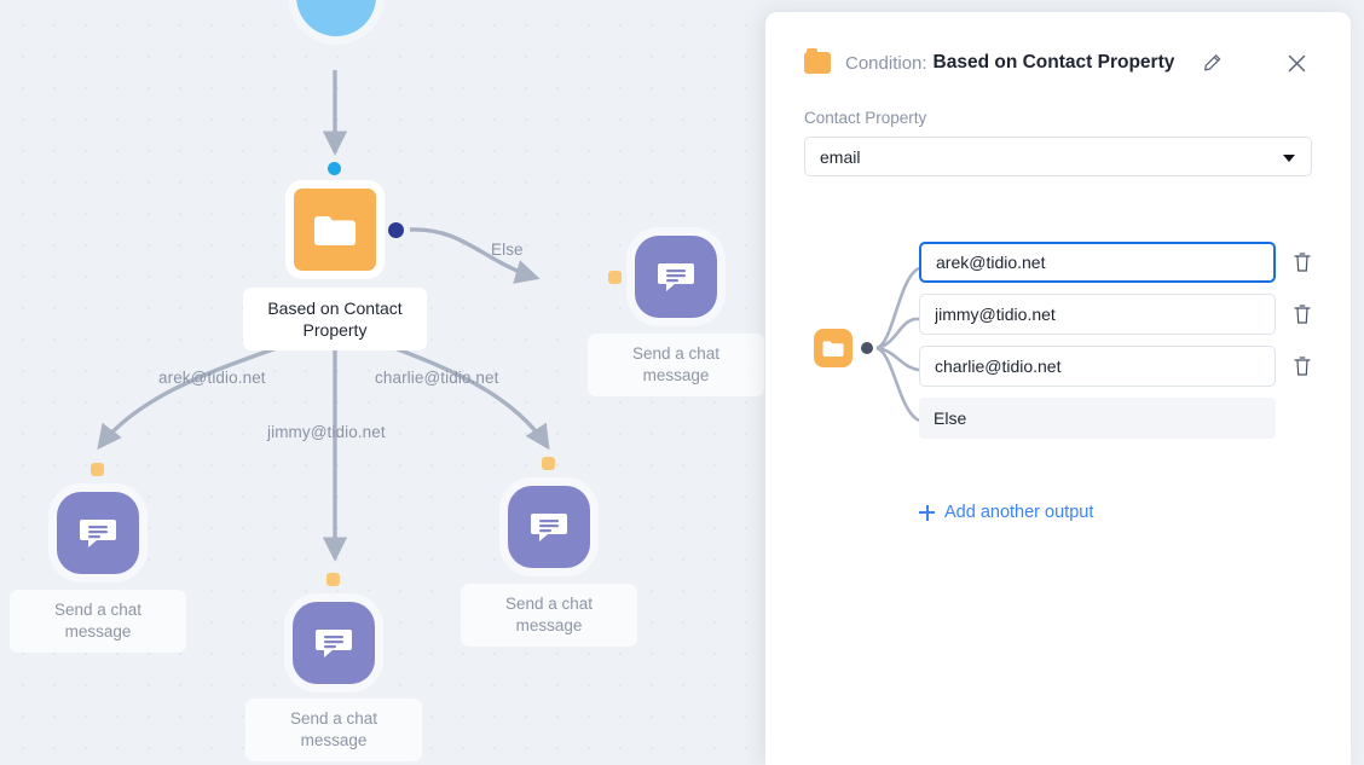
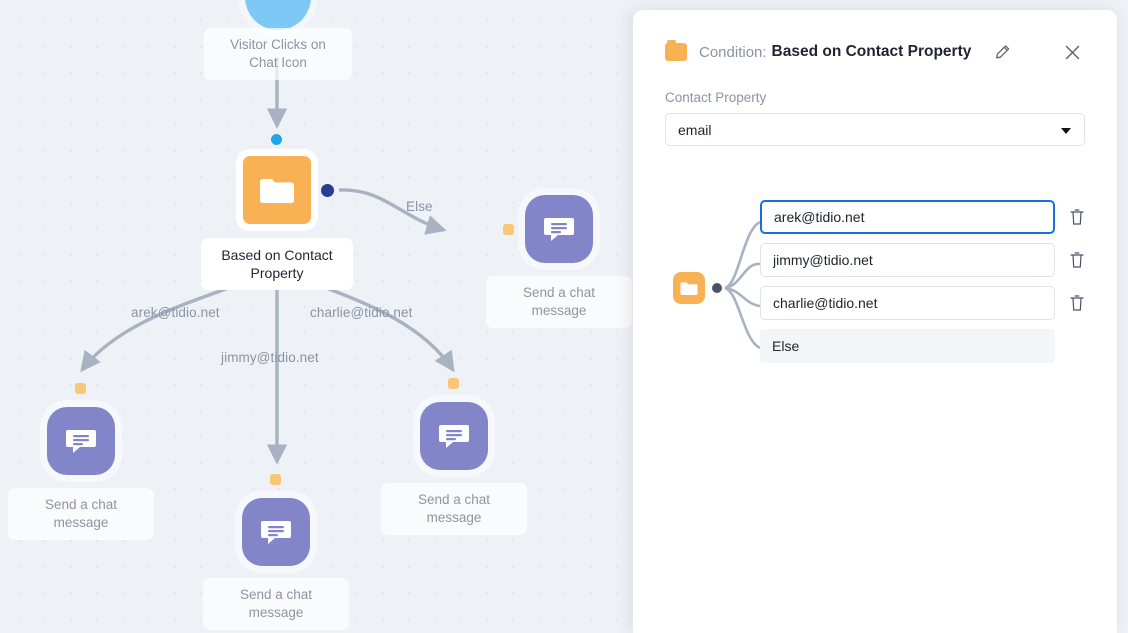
+ Visitor Clicks on
+ Chat Icon
  Based on Contact
  Property
  Else
  arek@tidio.net
  jimmy@tidio.net
  charlie@tidio.net
  Send a chat
  message
  Send a chat
  message
  Send a chat
  message
  Send a chat
  message
  Condition:
  Based on Contact Property
  Contact Property
  email
  arek@tidio.net
  jimmy@tidio.net
  charlie@tidio.net
  Else
- Add another output
